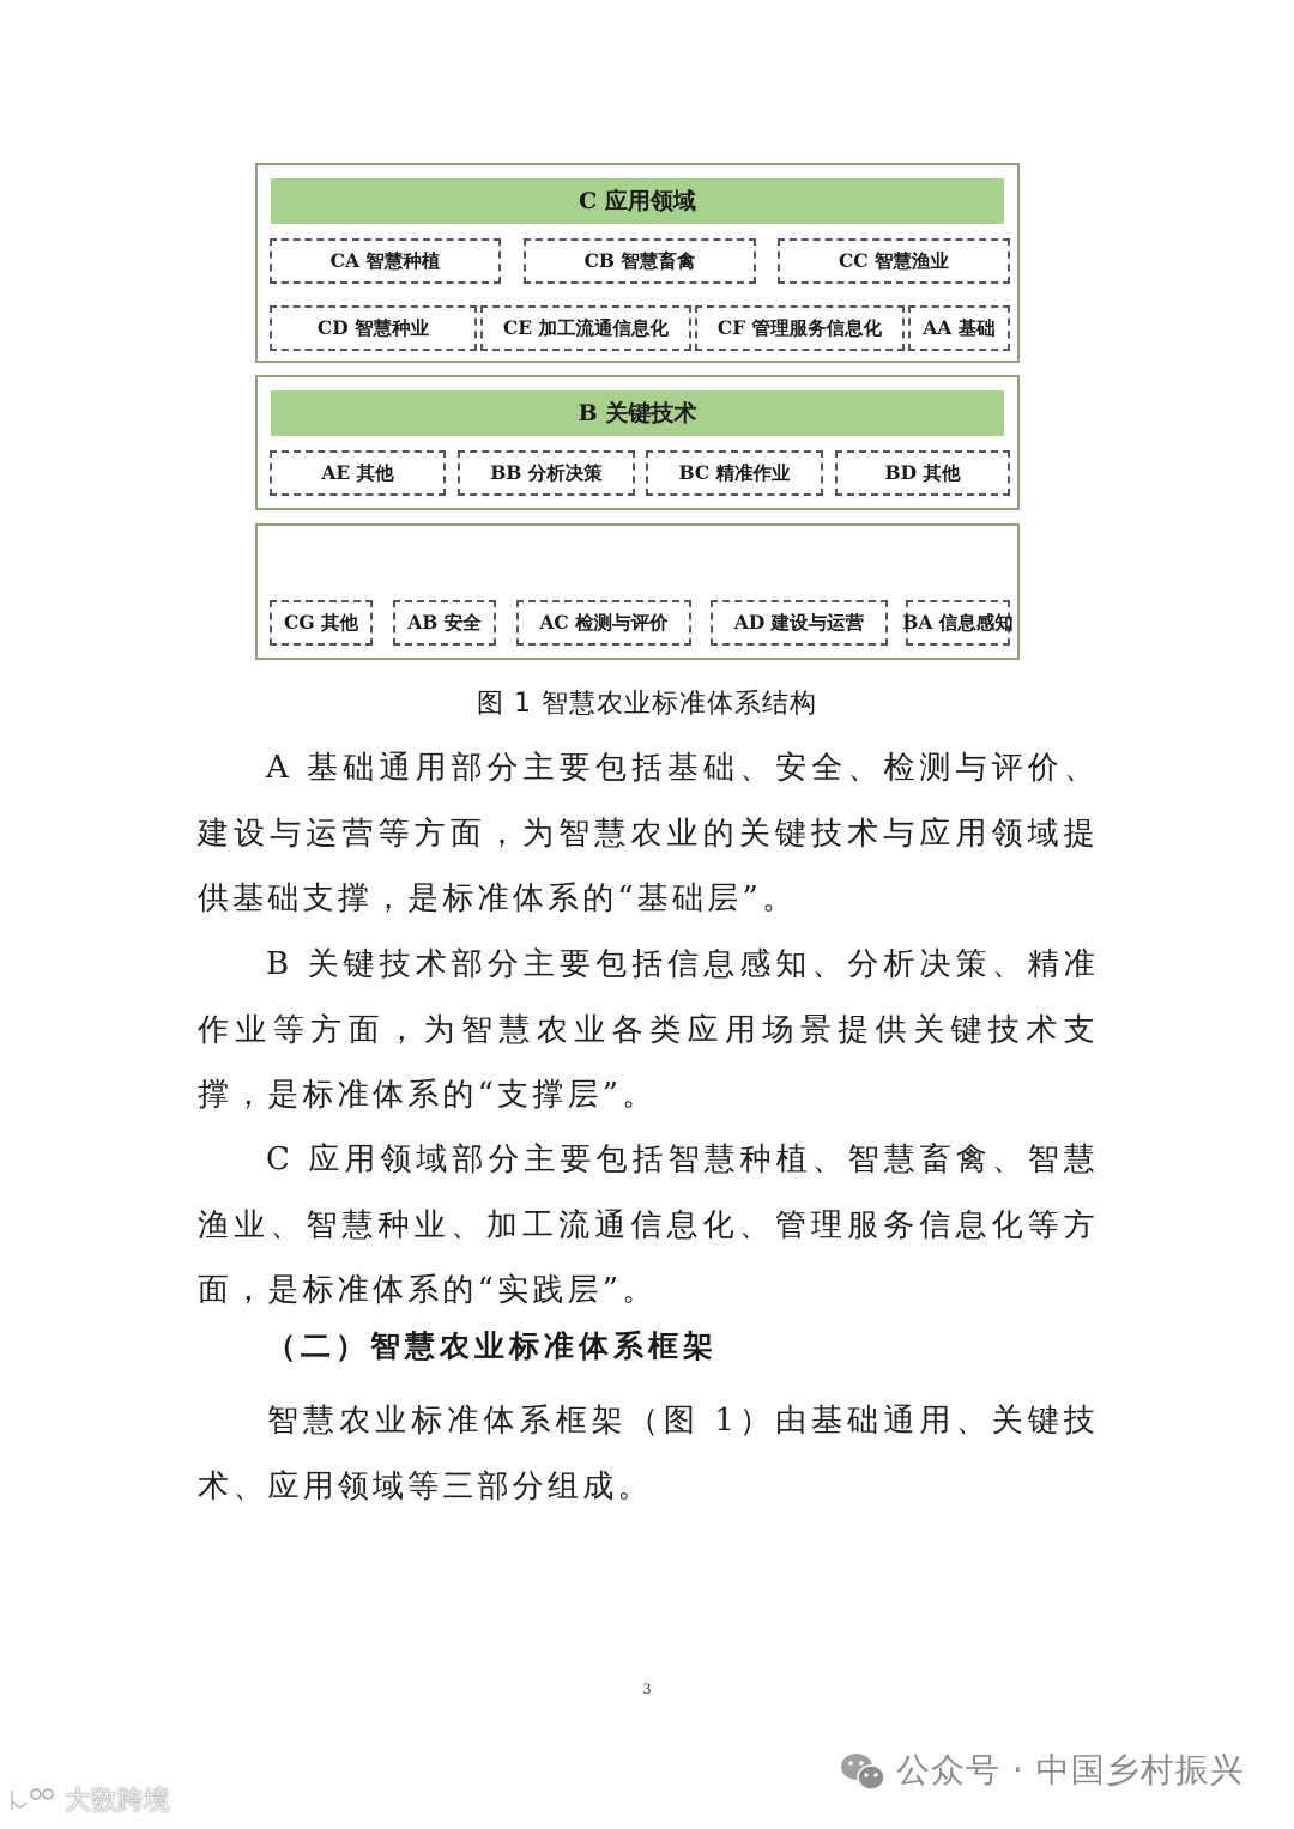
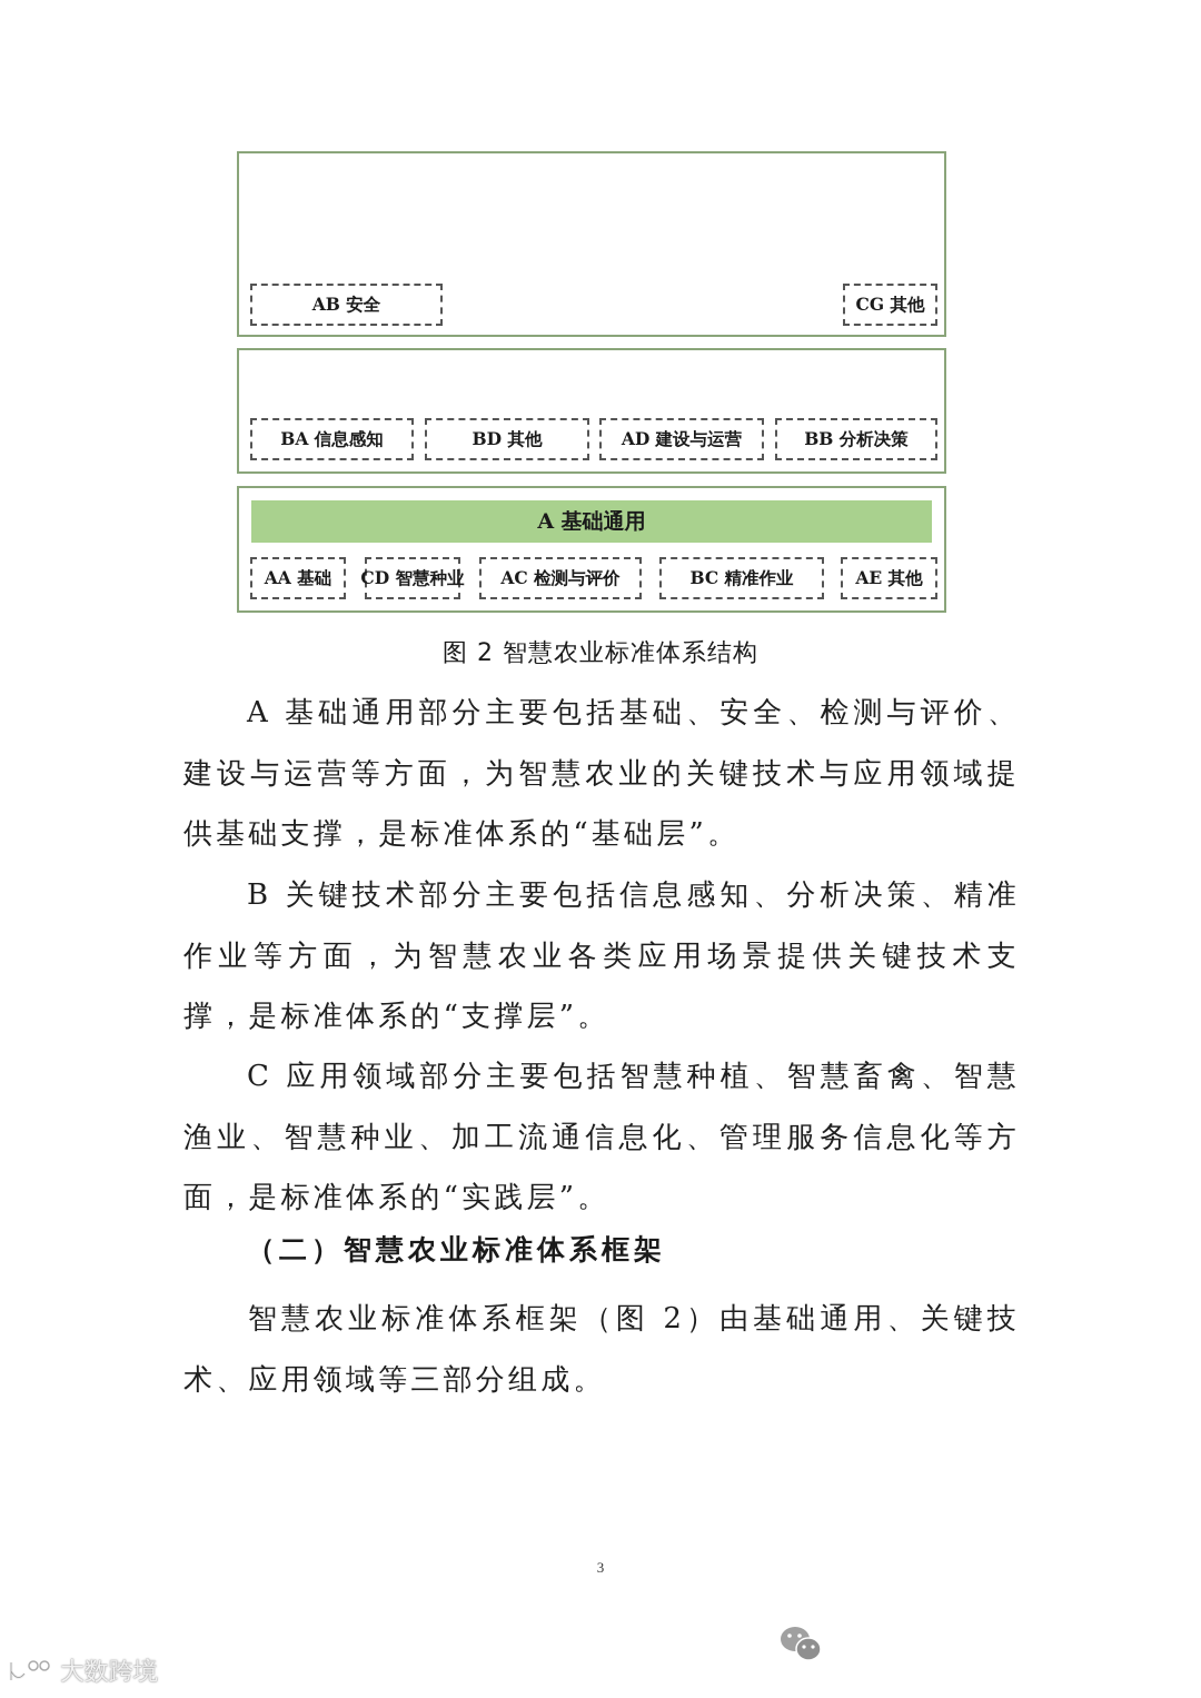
- C 应用领域
- CA 智慧种植
- CB 智慧畜禽
- CC 智慧渔业
- CD 智慧种业
+ AB 安全
- CE 加工流通信息化
- CF 管理服务信息化
- AA 基础
+ CG 其他
- B 关键技术
- AE 其他
+ BA 信息感知
- BB 分析决策
+ BD 其他
- BC 精准作业
+ AD 建设与运营
- BD 其他
+ BB 分析决策
+ A 基础通用
- CG 其他
+ AA 基础
- AB 安全
+ CD 智慧种业
  AC 检测与评价
- AD 建设与运营
+ BC 精准作业
- BA 信息感知
+ AE 其他
- 图 1 智慧农业标准体系结构
+ 图 2 智慧农业标准体系结构
  A 基础通用部分主要包括基础、安全、检测与评价、建设与运营等方面，为智慧农业的关键技术与应用领域提供基础支撑，是标准体系的“基础层”。
  B 关键技术部分主要包括信息感知、分析决策、精准作业等方面，为智慧农业各类应用场景提供关键技术支撑，是标准体系的“支撑层”。
  C 应用领域部分主要包括智慧种植、智慧畜禽、智慧渔业、智慧种业、加工流通信息化、管理服务信息化等方面，是标准体系的“实践层”。
  （二）智慧农业标准体系框架
- 智慧农业标准体系框架（图 1）由基础通用、关键技术、应用领域等三部分组成。
+ 智慧农业标准体系框架（图 2）由基础通用、关键技术、应用领域等三部分组成。
  3
- 公众号 · 中国乡村振兴
  大数跨境
